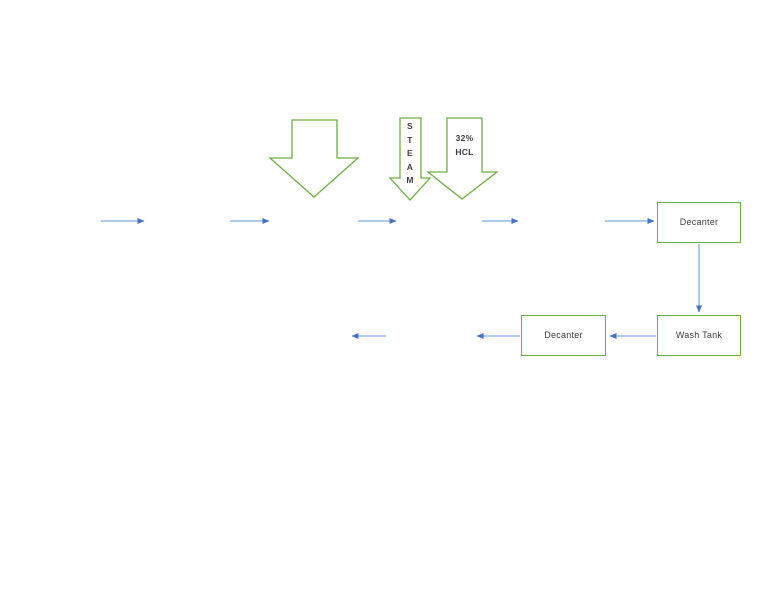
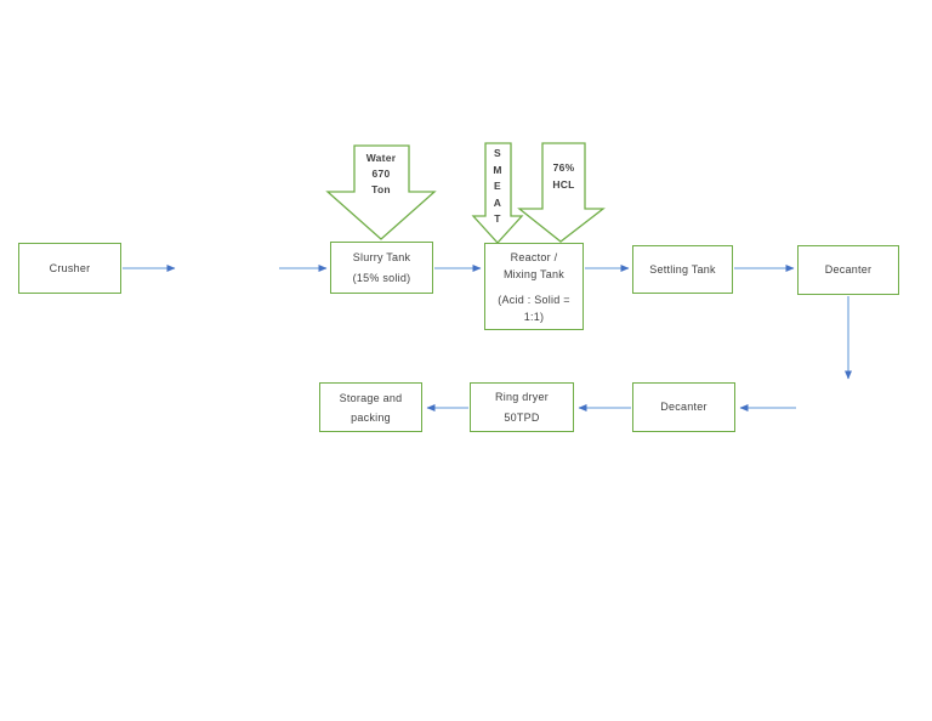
+ Crusher
+ Slurry Tank
+ (15% solid)
+ Reactor /
+ Mixing Tank
+ (Acid : Solid =
+ 1:1)
+ Settling Tank
  Decanter
- Wash Tank
  Decanter
+ Ring dryer
+ 50TPD
+ Storage and
+ packing
+ Water
+ 670
+ Ton
  S
- T
+ M
  E
  A
- M
+ T
- 32%
+ 76%
  HCL
